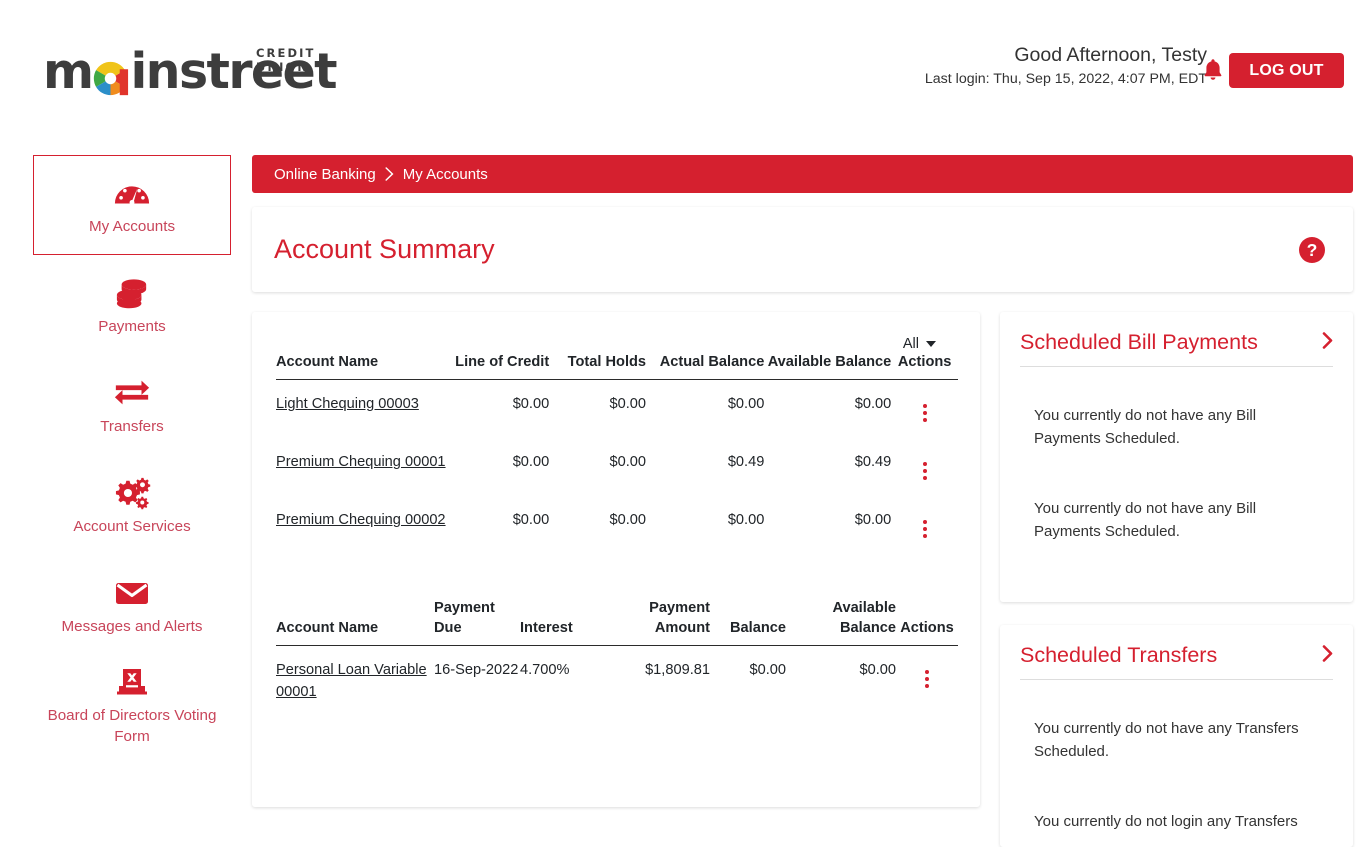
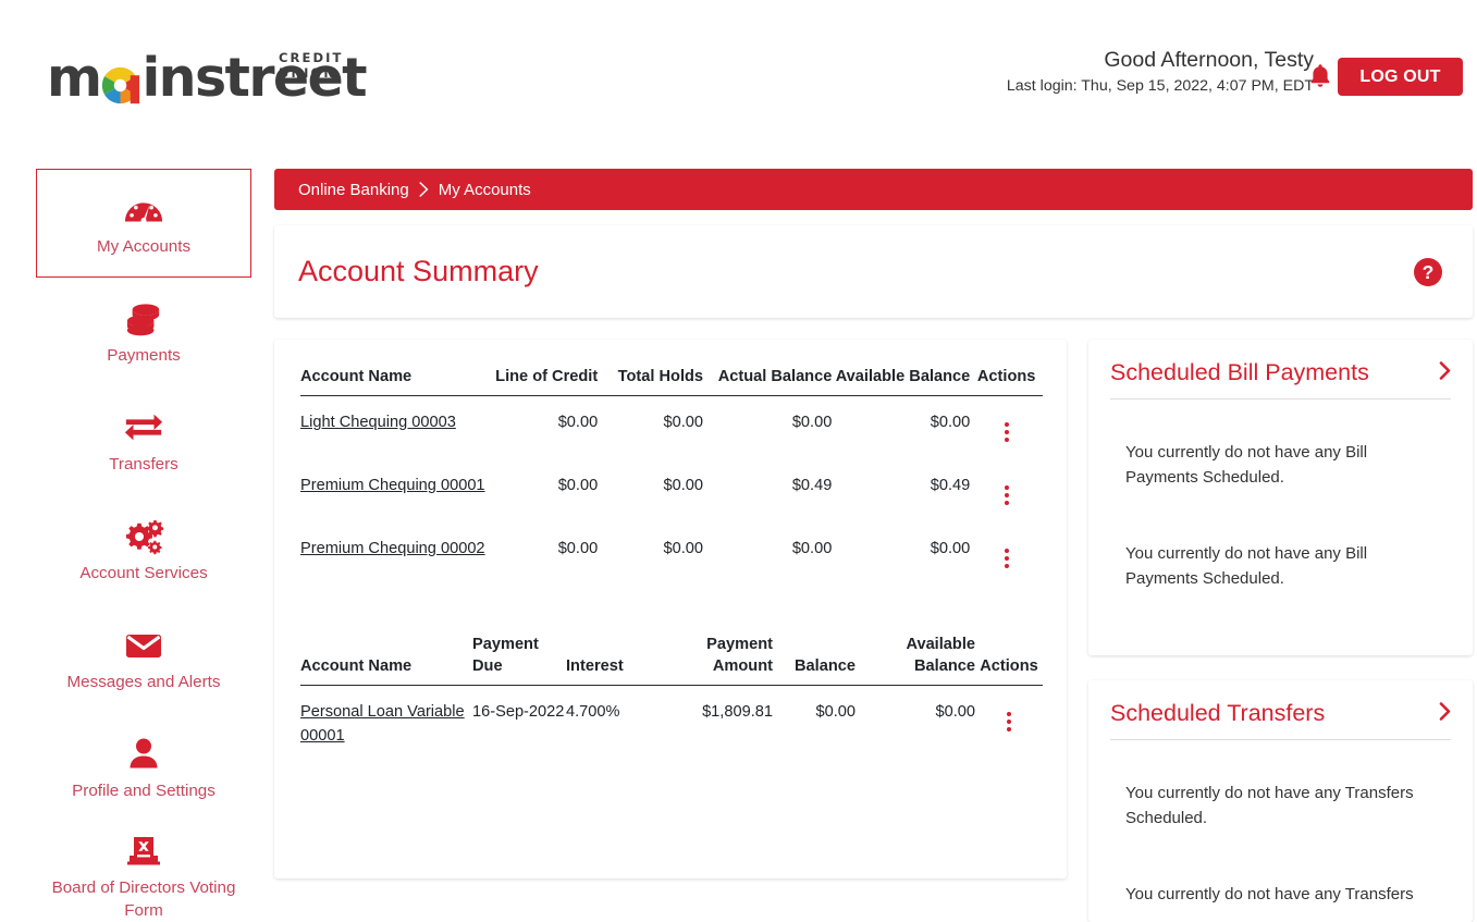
  m
  instreet
  CREDIT UNION
  Good Afternoon, Testy
  Last login: Thu, Sep 15, 2022, 4:07 PM, EDT
  LOG OUT
  My Accounts
  Payments
  Transfers
  Account Services
  Messages and Alerts
+ Profile and Settings
  Board of Directors Voting Form
  Online Banking
  My Accounts
  Account Summary
  ?
- All
  Account Name	Line of Credit	Total Holds	Actual Balance	Available Balance	Actions
  Light Chequing 00003	$0.00	$0.00	$0.00	$0.00
  Premium Chequing 00001	$0.00	$0.00	$0.49	$0.49
  Premium Chequing 00002	$0.00	$0.00	$0.00	$0.00
  Account Name	Payment Due	Interest	Payment Amount	Balance	Available Balance	Actions
  Personal Loan Variable 00001	16-Sep-2022	4.700%	$1,809.81	$0.00	$0.00
  Scheduled Bill Payments
  You currently do not have any Bill Payments Scheduled.
  You currently do not have any Bill Payments Scheduled.
  Scheduled Transfers
  You currently do not have any Transfers Scheduled.
- You currently do not login any Transfers
+ You currently do not have any Transfers
